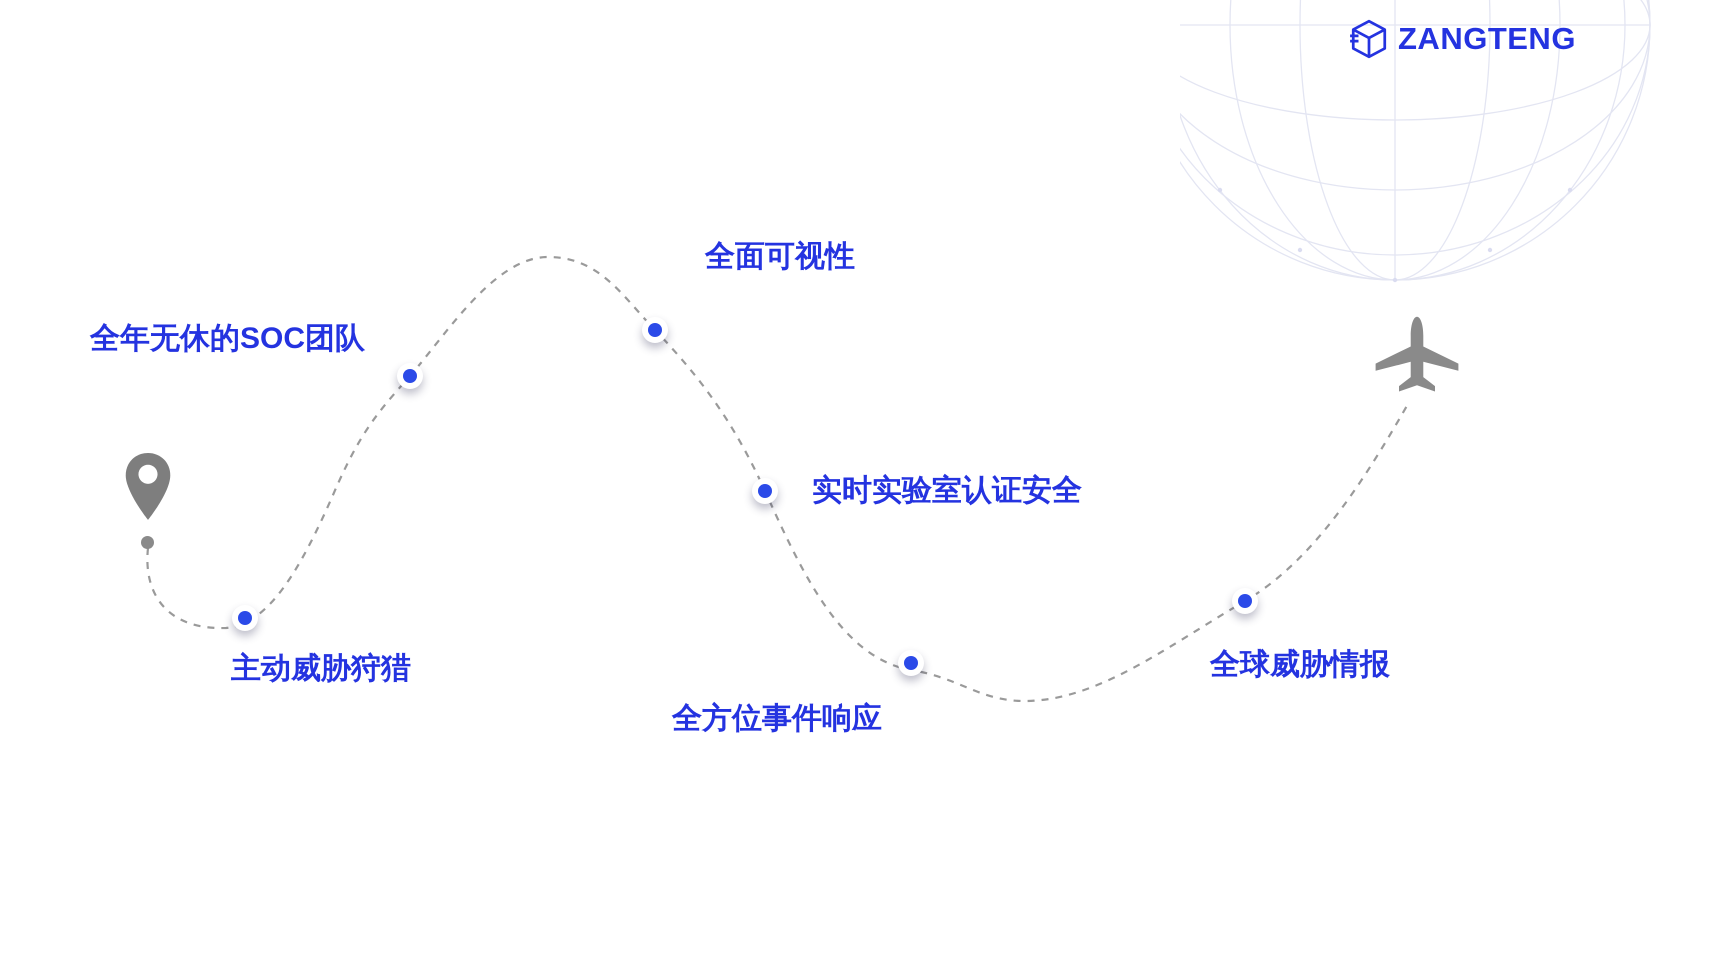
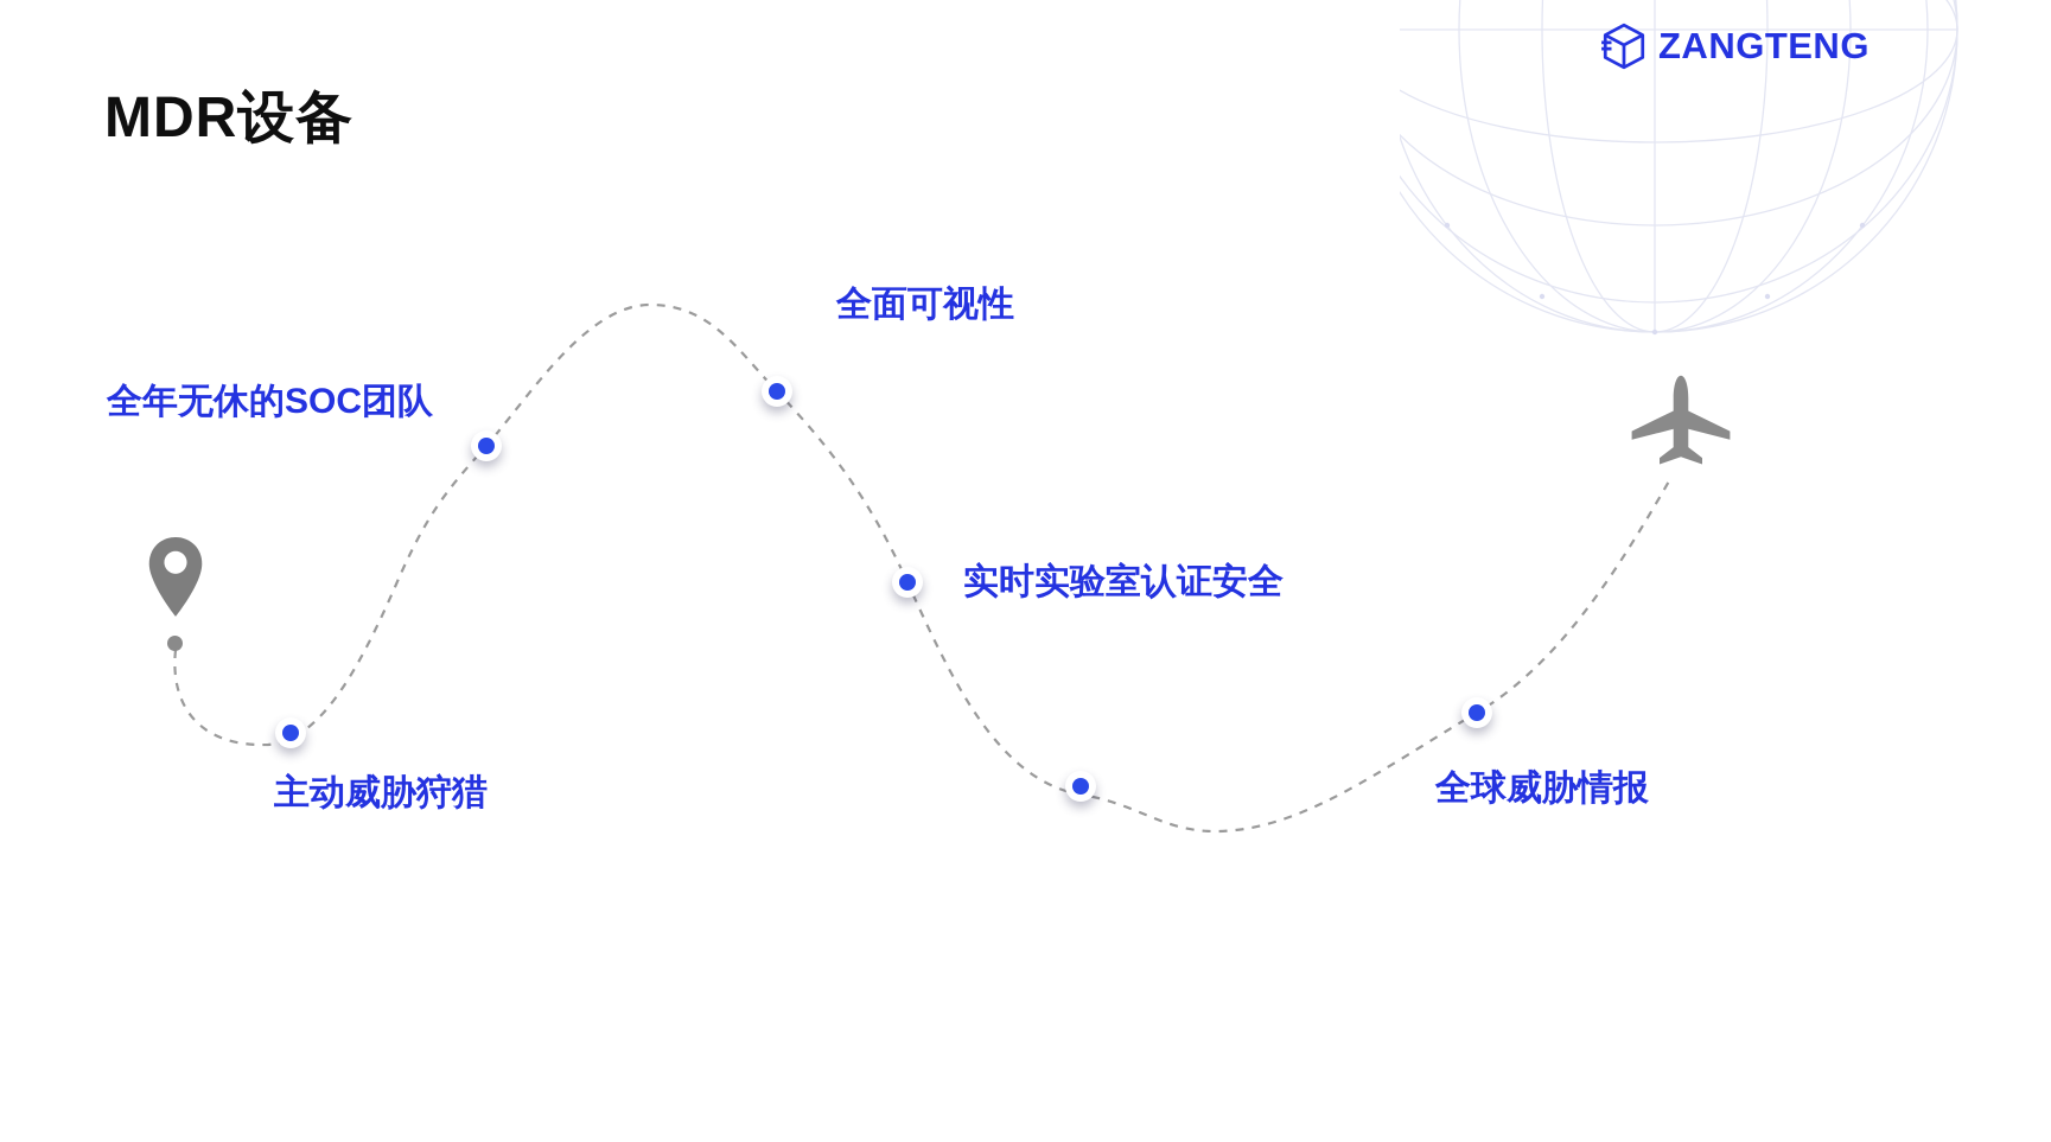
+ MDR设备
  ZANGTENG
  主动威胁狩猎
  全年无休的SOC团队
  全面可视性
  实时实验室认证安全
- 全方位事件响应
  全球威胁情报
